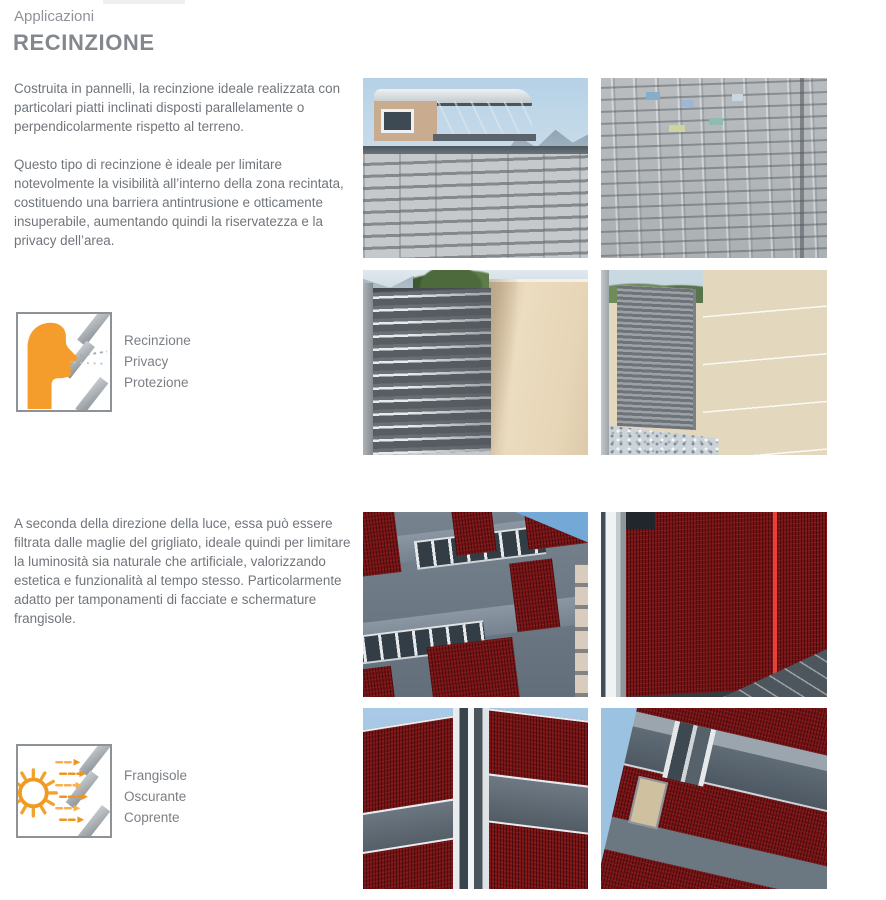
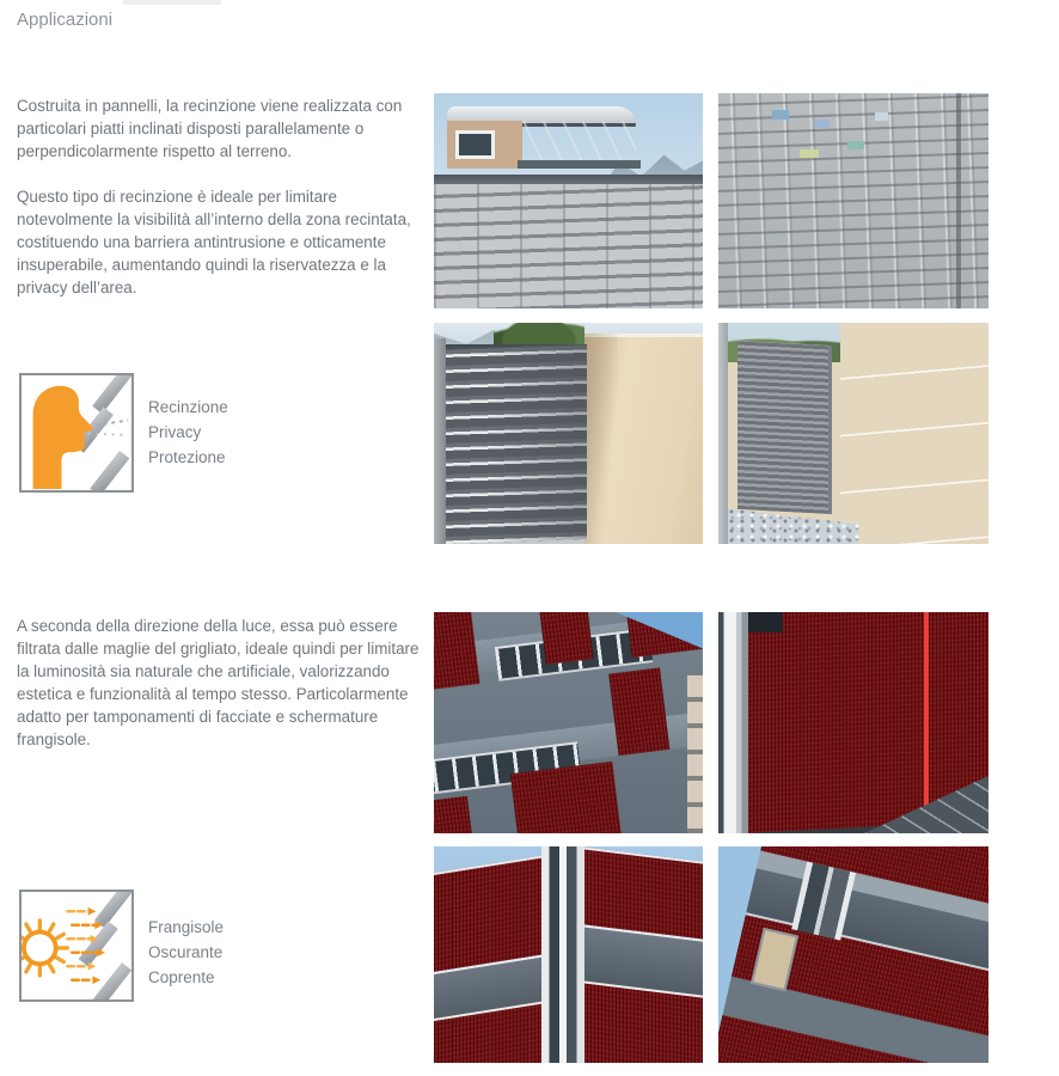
  Applicazioni
- RECINZIONE
- Costruita in pannelli, la recinzione ideale realizzata con particolari piatti inclinati disposti parallelamente o perpendicolarmente rispetto al terreno.
+ Costruita in pannelli, la recinzione viene realizzata con particolari piatti inclinati disposti parallelamente o perpendicolarmente rispetto al terreno.
  Questo tipo di recinzione è ideale per limitare notevolmente la visibilità all’interno della zona recintata, costituendo una barriera antintrusione e otticamente insuperabile, aumentando quindi la riservatezza e la privacy dell’area.
  Recinzione
  Privacy
  Protezione
  A seconda della direzione della luce, essa può essere filtrata dalle maglie del grigliato, ideale quindi per limitare la luminosità sia naturale che artificiale, valorizzando estetica e funzionalità al tempo stesso. Particolarmente adatto per tamponamenti di facciate e schermature frangisole.
  Frangisole
  Oscurante
  Coprente
